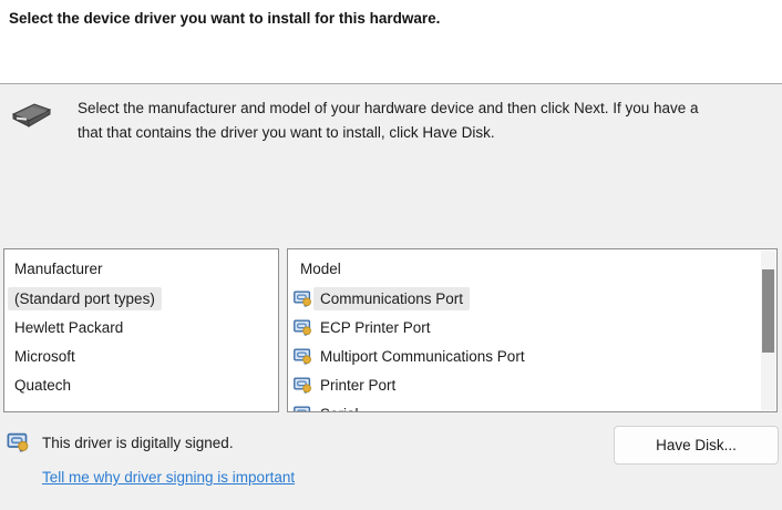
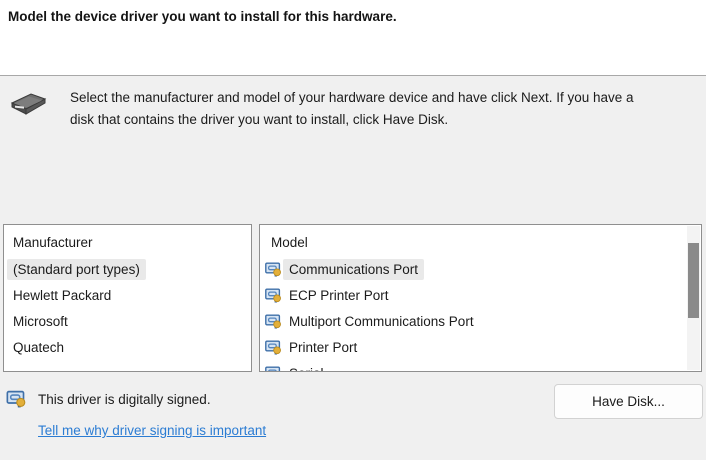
- Select the device driver you want to install for this hardware.
+ Model the device driver you want to install for this hardware.
- Select the manufacturer and model of your hardware device and then click Next. If you have a
+ Select the manufacturer and model of your hardware device and have click Next. If you have a
- that that contains the driver you want to install, click Have Disk.
+ disk that contains the driver you want to install, click Have Disk.
  Manufacturer
  (Standard port types)
  Hewlett Packard
  Microsoft
  Quatech
  Model
  Communications Port
  ECP Printer Port
  Multiport Communications Port
  Printer Port
  This driver is digitally signed.
  Tell me why driver signing is important
  Have Disk...
